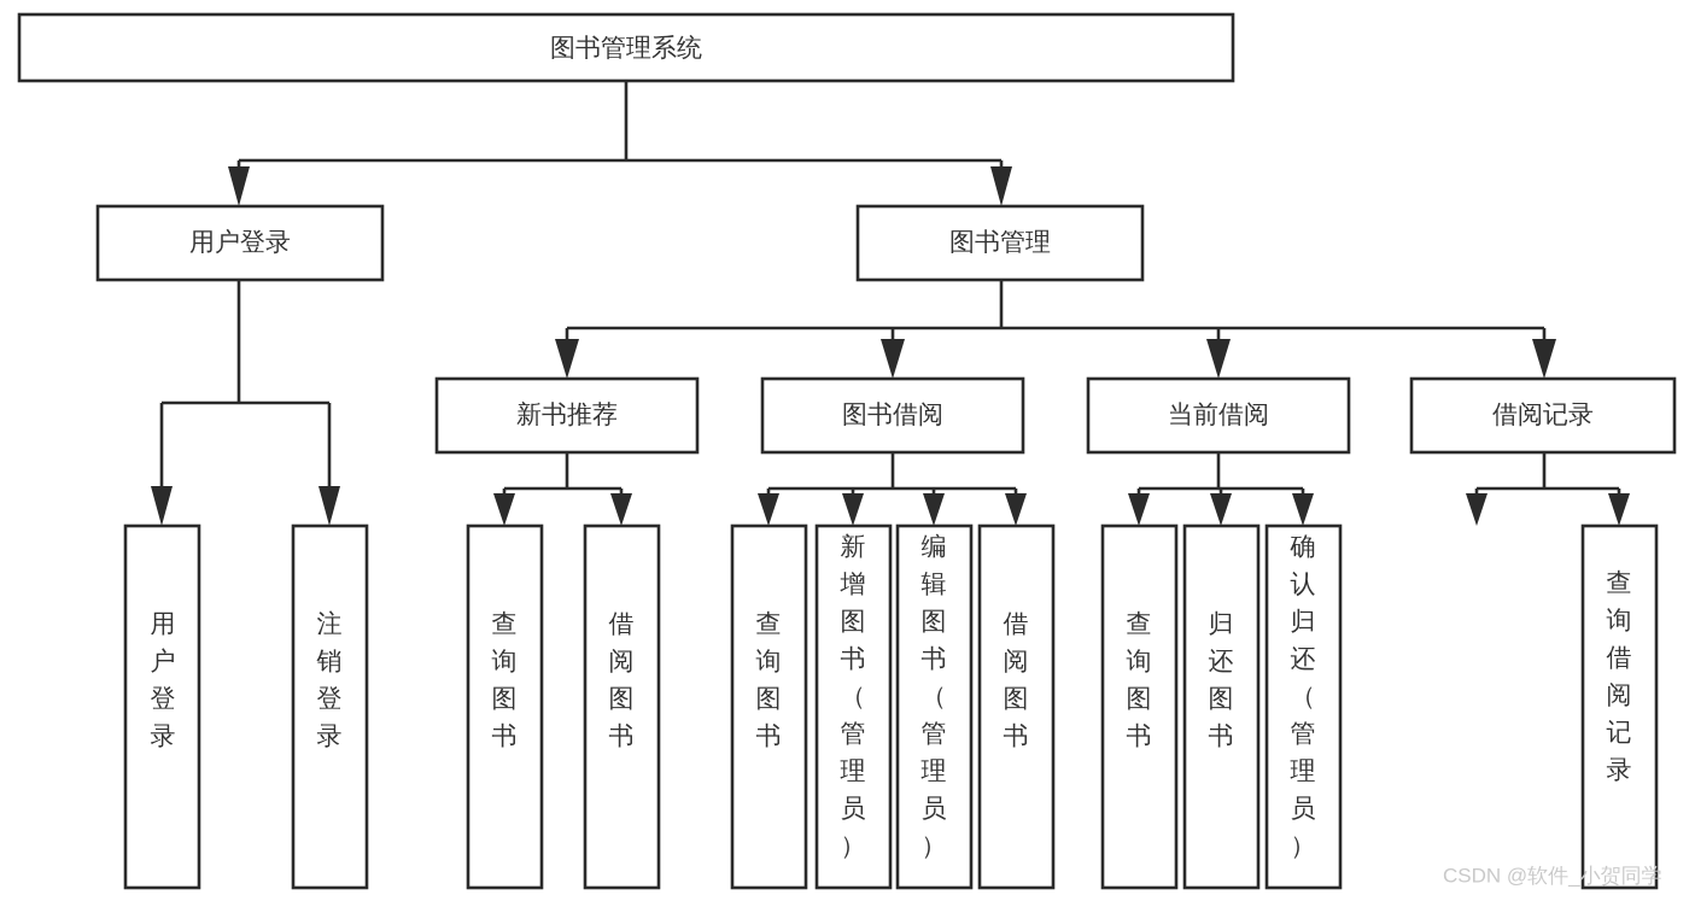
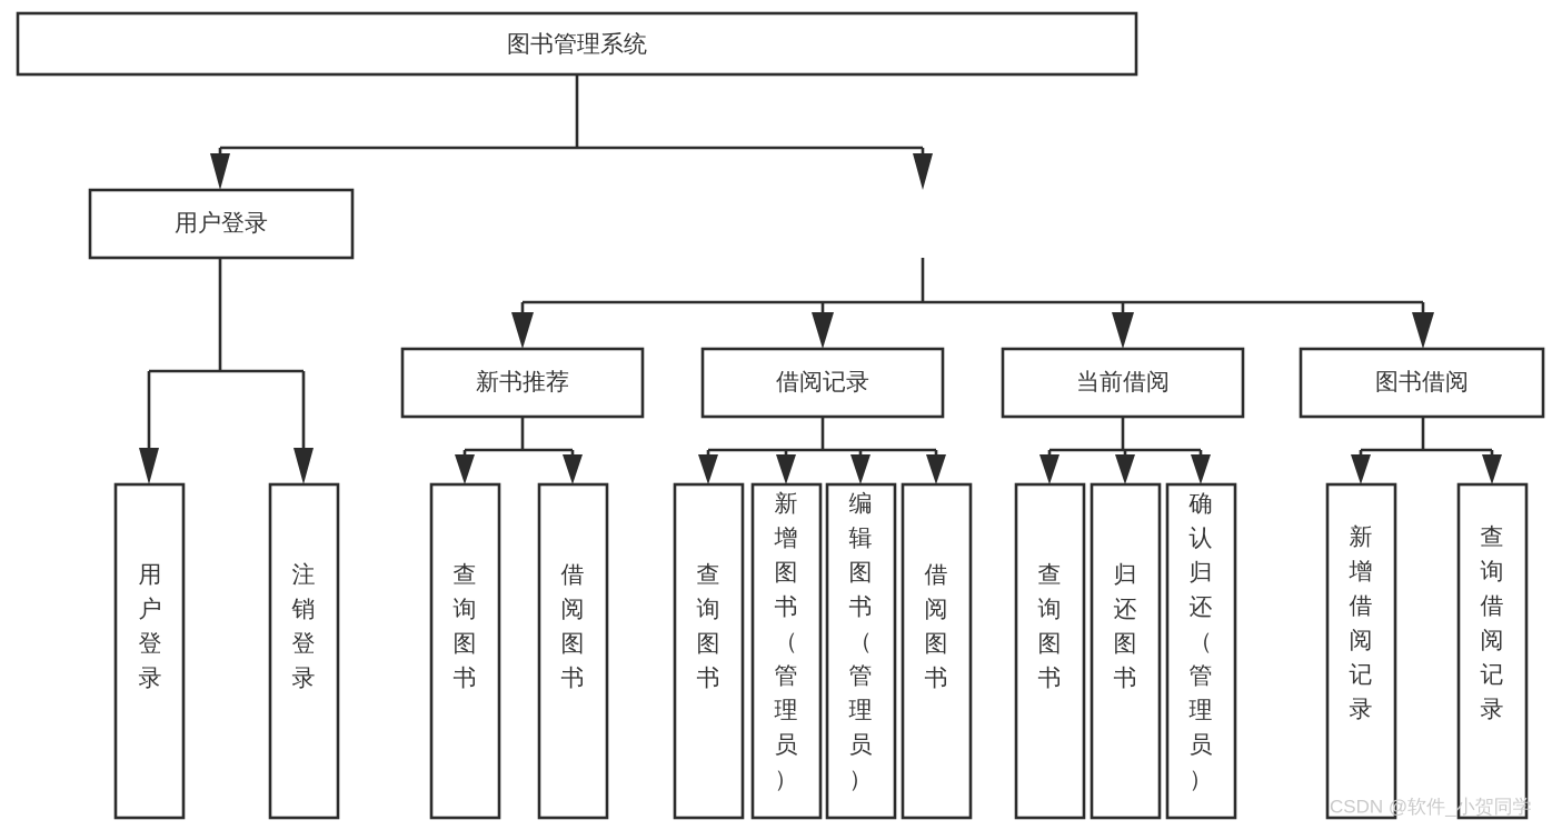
  图书管理系统
  用户登录
- 图书管理
  新书推荐
- 图书借阅
+ 借阅记录
  当前借阅
- 借阅记录
+ 图书借阅
  用户登录
  注销登录
  查询图书
  借阅图书
  查询图书
  新增图书（管理员）
  编辑图书（管理员）
  借阅图书
  查询图书
  归还图书
  确认归还（管理员）
+ 新增借阅记录
  查询借阅记录
  CSDN @软件_小贺同学
